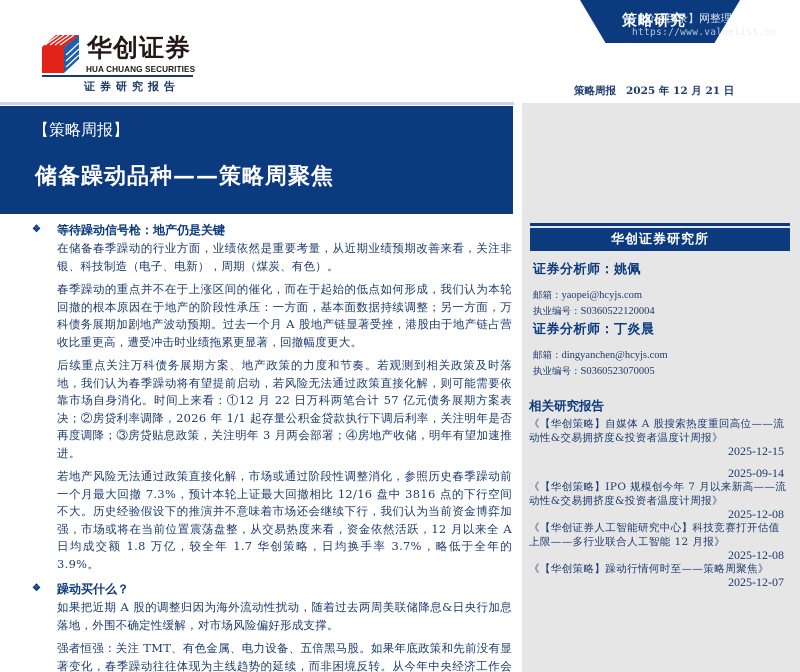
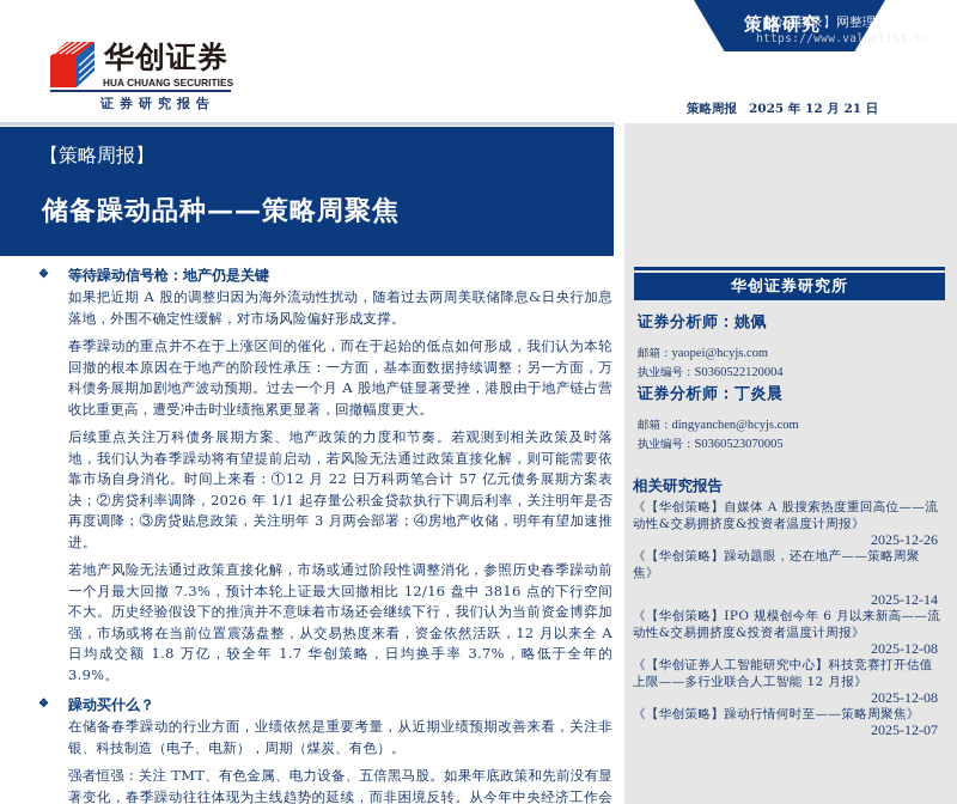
  华创证券
  HUA CHUANG SECURITIES
  证券研究报告
  策略研究
  【价值目录】网整理
  https://www.valuelist.cn
  策略周报 2025 年 12 月 21 日
  【策略周报】
  储备躁动品种——策略周聚焦
  华创证券研究所
  证券分析师：姚佩
  邮箱：yaopei@hcyjs.com
  执业编号：S0360522120004
  证券分析师：丁炎晨
  邮箱：dingyanchen@hcyjs.com
  执业编号：S0360523070005
  相关研究报告
  《【华创策略】自媒体 A 股搜索热度重回高位——流动性&交易拥挤度&投资者温度计周报》
- 2025-12-15
+ 2025-12-26
+ 《【华创策略】躁动题眼，还在地产——策略周聚焦》
- 2025-09-14
+ 2025-12-14
- 《【华创策略】IPO 规模创今年 7 月以来新高——流动性&交易拥挤度&投资者温度计周报》
+ 《【华创策略】IPO 规模创今年 6 月以来新高——流动性&交易拥挤度&投资者温度计周报》
  2025-12-08
  《【华创证券人工智能研究中心】科技竞赛打开估值上限——多行业联合人工智能 12 月报》
  2025-12-08
  《【华创策略】躁动行情何时至——策略周聚焦》
  2025-12-07
  ❖
  等待躁动信号枪：地产仍是关键
- 在储备春季躁动的行业方面，业绩依然是重要考量，从近期业绩预期改善来看，关注非银、科技制造（电子、电新），周期（煤炭、有色）。
+ 如果把近期 A 股的调整归因为海外流动性扰动，随着过去两周美联储降息&日央行加息落地，外围不确定性缓解，对市场风险偏好形成支撑。
  春季躁动的重点并不在于上涨区间的催化，而在于起始的低点如何形成，我们认为本轮回撤的根本原因在于地产的阶段性承压：一方面，基本面数据持续调整；另一方面，万科债务展期加剧地产波动预期。过去一个月 A 股地产链显著受挫，港股由于地产链占营收比重更高，遭受冲击时业绩拖累更显著，回撤幅度更大。
  后续重点关注万科债务展期方案、地产政策的力度和节奏。若观测到相关政策及时落地，我们认为春季躁动将有望提前启动，若风险无法通过政策直接化解，则可能需要依靠市场自身消化。时间上来看：①12 月 22 日万科两笔合计 57 亿元债务展期方案表决；②房贷利率调降，2026 年 1/1 起存量公积金贷款执行下调后利率，关注明年是否再度调降；③房贷贴息政策，关注明年 3 月两会部署；④房地产收储，明年有望加速推进。
  若地产风险无法通过政策直接化解，市场或通过阶段性调整消化，参照历史春季躁动前一个月最大回撤 7.3%，预计本轮上证最大回撤相比 12/16 盘中 3816 点的下行空间不大。历史经验假设下的推演并不意味着市场还会继续下行，我们认为当前资金博弈加强，市场或将在当前位置震荡盘整，从交易热度来看，资金依然活跃，12 月以来全 A 日均成交额 1.8 万亿，较全年 1.7 华创策略，日均换手率 3.7%，略低于全年的 3.9%。
  ❖
  躁动买什么？
- 如果把近期 A 股的调整归因为海外流动性扰动，随着过去两周美联储降息&日央行加息落地，外围不确定性缓解，对市场风险偏好形成支撑。
+ 在储备春季躁动的行业方面，业绩依然是重要考量，从近期业绩预期改善来看，关注非银、科技制造（电子、电新），周期（煤炭、有色）。
  强者恒强：关注 TMT、有色金属、电力设备、五倍黑马股。如果年底政策和先前没有显著变化，春季躁动往往体现为主线趋势的延续，而非困境反转。从今年中央经济工作会
